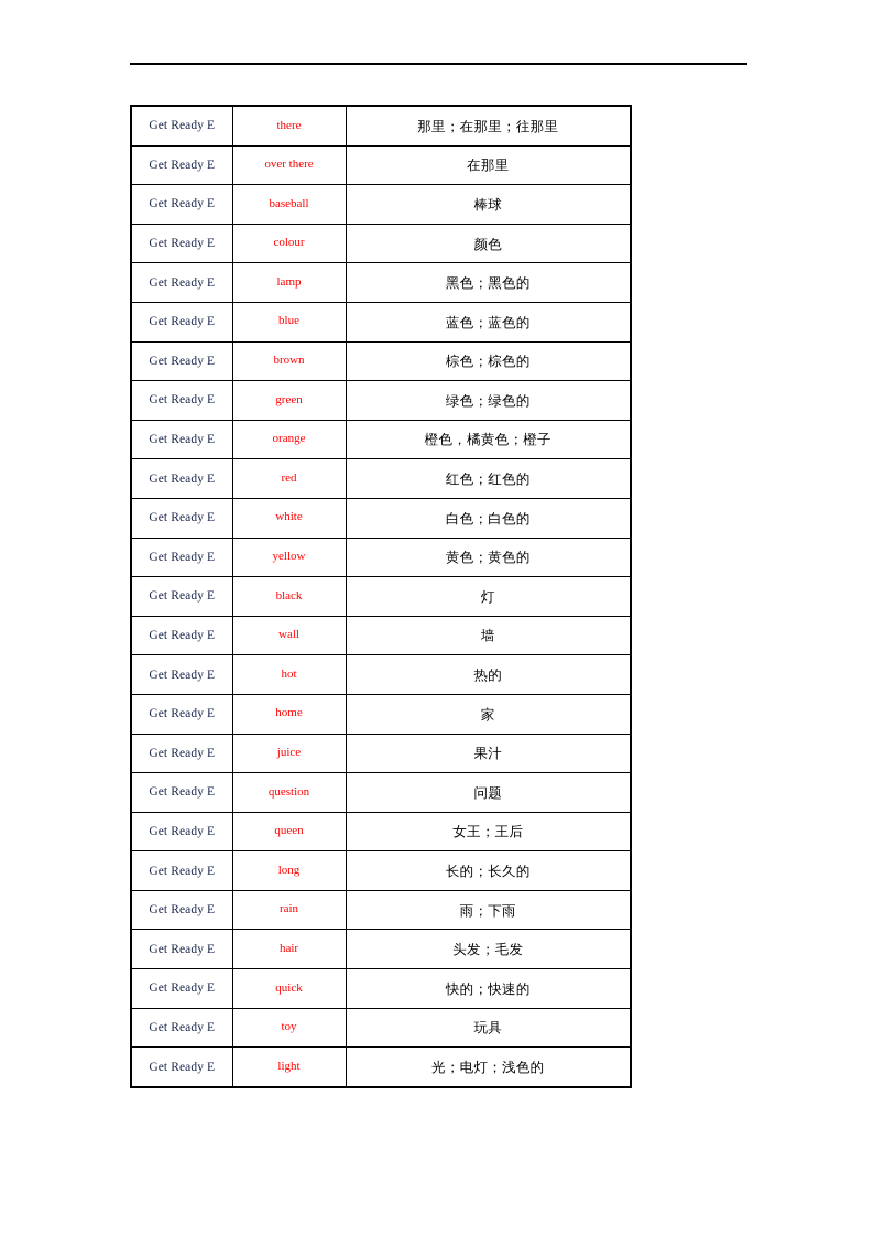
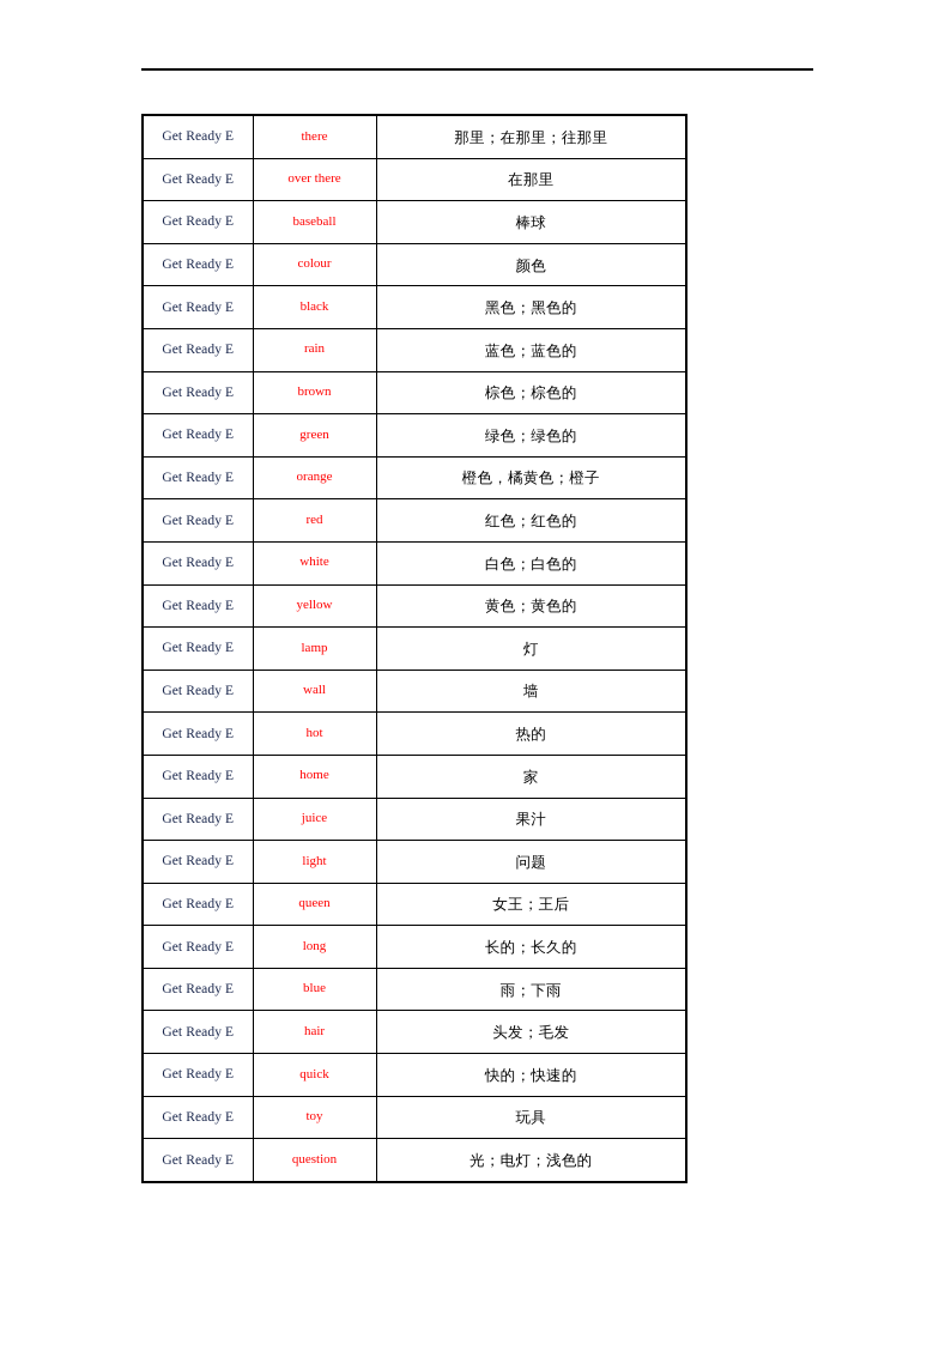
  Get Ready E	there	那里；在那里；往那里
  Get Ready E	over there	在那里
  Get Ready E	baseball	棒球
  Get Ready E	colour	颜色
- Get Ready E	lamp	黑色；黑色的
+ Get Ready E	black	黑色；黑色的
- Get Ready E	blue	蓝色；蓝色的
+ Get Ready E	rain	蓝色；蓝色的
  Get Ready E	brown	棕色；棕色的
  Get Ready E	green	绿色；绿色的
  Get Ready E	orange	橙色，橘黄色；橙子
  Get Ready E	red	红色；红色的
  Get Ready E	white	白色；白色的
  Get Ready E	yellow	黄色；黄色的
- Get Ready E	black	灯
+ Get Ready E	lamp	灯
  Get Ready E	wall	墙
  Get Ready E	hot	热的
  Get Ready E	home	家
  Get Ready E	juice	果汁
- Get Ready E	question	问题
+ Get Ready E	light	问题
  Get Ready E	queen	女王；王后
  Get Ready E	long	长的；长久的
- Get Ready E	rain	雨；下雨
+ Get Ready E	blue	雨；下雨
  Get Ready E	hair	头发；毛发
  Get Ready E	quick	快的；快速的
  Get Ready E	toy	玩具
- Get Ready E	light	光；电灯；浅色的
+ Get Ready E	question	光；电灯；浅色的
